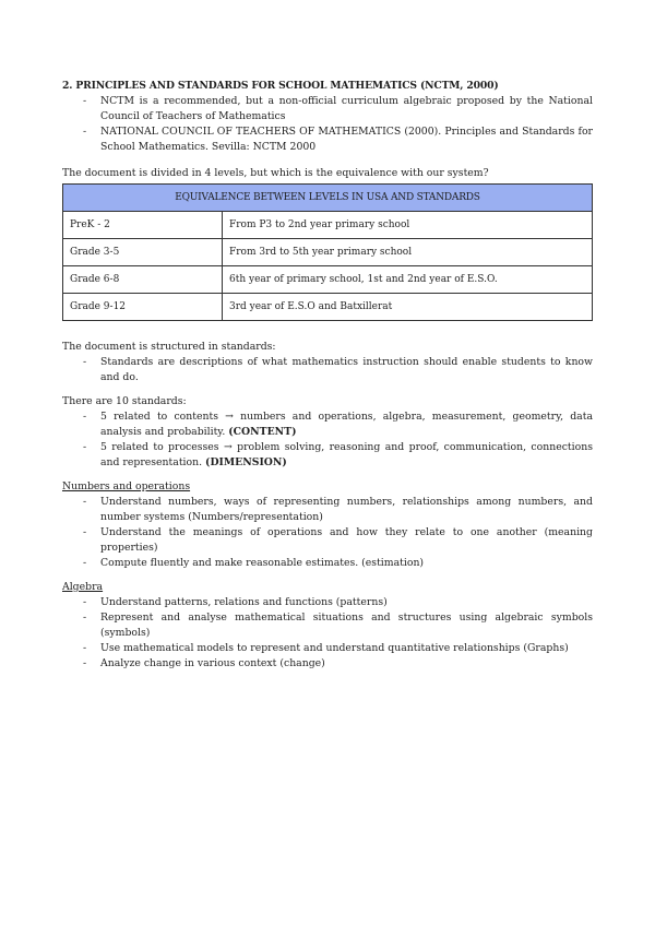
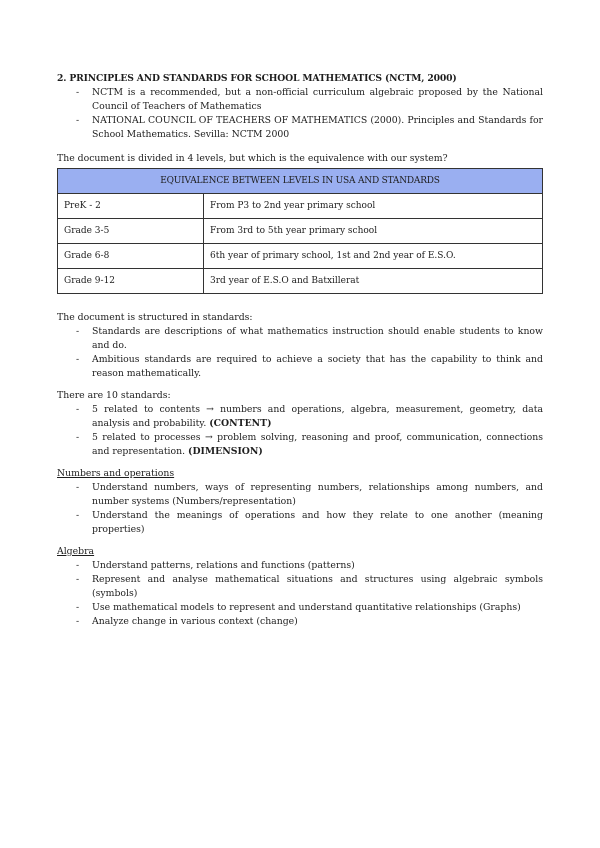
  2. PRINCIPLES AND STANDARDS FOR SCHOOL MATHEMATICS (NCTM, 2000)
  NCTM is a recommended, but a non-official curriculum algebraic proposed by the National Council of Teachers of Mathematics
  NATIONAL COUNCIL OF TEACHERS OF MATHEMATICS (2000). Principles and Standards for School Mathematics. Sevilla: NCTM 2000
  The document is divided in 4 levels, but which is the equivalence with our system?
  EQUIVALENCE BETWEEN LEVELS IN USA AND STANDARDS
  PreK - 2	From P3 to 2nd year primary school
  Grade 3-5	From 3rd to 5th year primary school
  Grade 6-8	6th year of primary school, 1st and 2nd year of E.S.O.
  Grade 9-12	3rd year of E.S.O and Batxillerat
  The document is structured in standards:
  Standards are descriptions of what mathematics instruction should enable students to know and do.
+ Ambitious standards are required to achieve a society that has the capability to think and reason mathematically.
  There are 10 standards:
  5 related to contents → numbers and operations, algebra, measurement, geometry, data analysis and probability. (CONTENT)
  5 related to processes → problem solving, reasoning and proof, communication, connections and representation. (DIMENSION)
  Numbers and operations
  Understand numbers, ways of representing numbers, relationships among numbers, and number systems (Numbers/representation)
  Understand the meanings of operations and how they relate to one another (meaning properties)
- Compute fluently and make reasonable estimates. (estimation)
  Algebra
  Understand patterns, relations and functions (patterns)
  Represent and analyse mathematical situations and structures using algebraic symbols (symbols)
  Use mathematical models to represent and understand quantitative relationships (Graphs)
  Analyze change in various context (change)
